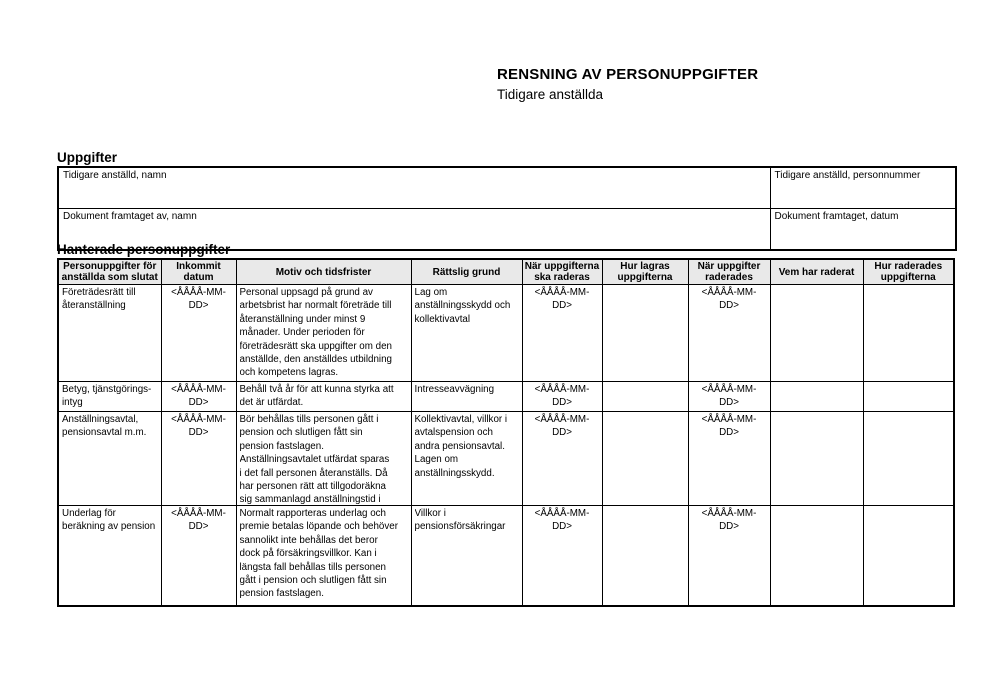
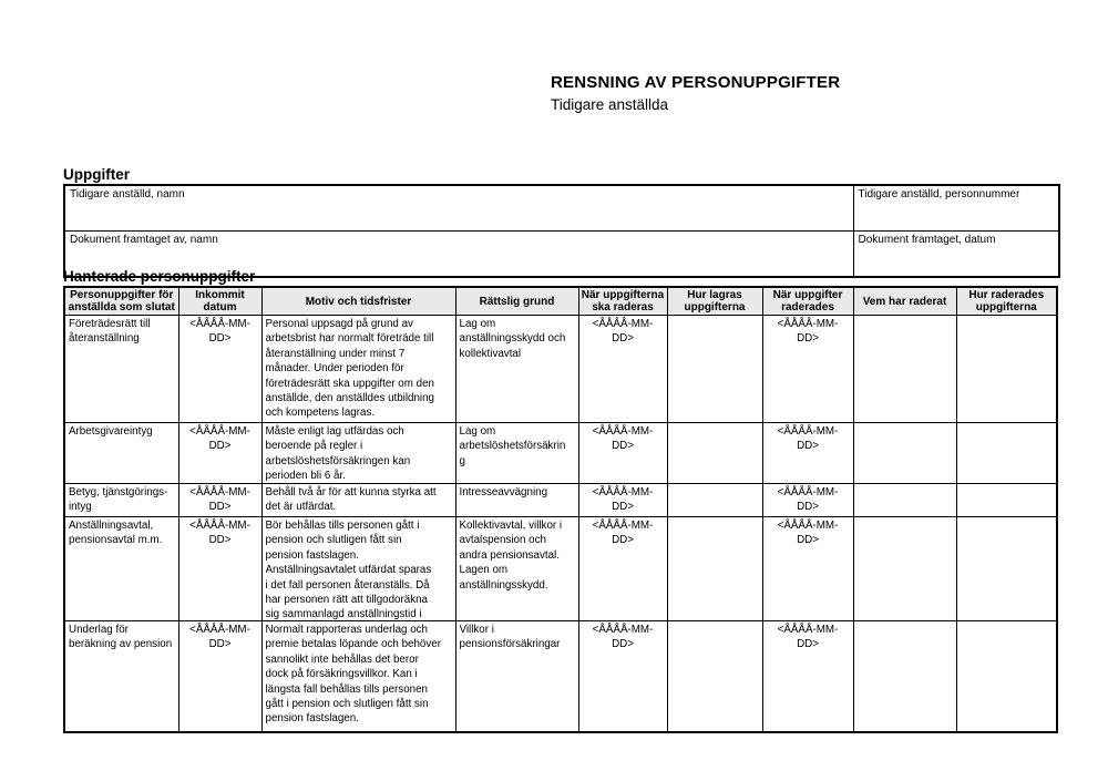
  RENSNING AV PERSONUPPGIFTER
  Tidigare anställda
  Uppgifter
  Tidigare anställd, namn	Tidigare anställd, personnummer
  Dokument framtaget av, namn	Dokument framtaget, datum
  Hanterade personuppgifter
  Personuppgifter för anställda som slutat	Inkommit datum	Motiv och tidsfrister	Rättslig grund	När uppgifterna ska raderas	Hur lagras uppgifterna	När uppgifter raderades	Vem har raderat	Hur raderades uppgifterna
- Företrädesrätt till återanställning	<ÅÅÅÅ-MM- DD>	Personal uppsagd på grund av arbetsbrist har normalt företräde till återanställning under minst 9 månader. Under perioden för företrädesrätt ska uppgifter om den anställde, den anställdes utbildning och kompetens lagras.	Lag om anställningsskydd och kollektivavtal	<ÅÅÅÅ-MM- DD>		<ÅÅÅÅ-MM- DD>
+ Företrädesrätt till återanställning	<ÅÅÅÅ-MM- DD>	Personal uppsagd på grund av arbetsbrist har normalt företräde till återanställning under minst 7 månader. Under perioden för företrädesrätt ska uppgifter om den anställde, den anställdes utbildning och kompetens lagras.	Lag om anställningsskydd och kollektivavtal	<ÅÅÅÅ-MM- DD>		<ÅÅÅÅ-MM- DD>
+ Arbetsgivareintyg	<ÅÅÅÅ-MM- DD>	Måste enligt lag utfärdas och beroende på regler i arbetslöshetsförsäkringen kan perioden bli 6 år.	Lag om arbetslöshetsförsäkrin g	<ÅÅÅÅ-MM- DD>		<ÅÅÅÅ-MM- DD>
  Betyg, tjänstgörings- intyg	<ÅÅÅÅ-MM- DD>	Behåll två år för att kunna styrka att det är utfärdat.	Intresseavvägning	<ÅÅÅÅ-MM- DD>		<ÅÅÅÅ-MM- DD>
  Anställningsavtal, pensionsavtal m.m.	<ÅÅÅÅ-MM- DD>	Bör behållas tills personen gått i pension och slutligen fått sin pension fastslagen. Anställningsavtalet utfärdat sparas i det fall personen återanställs. Då har personen rätt att tillgodoräkna sig sammanlagd anställningstid i	Kollektivavtal, villkor i avtalspension och andra pensionsavtal. Lagen om anställningsskydd.	<ÅÅÅÅ-MM- DD>		<ÅÅÅÅ-MM- DD>
  Underlag för beräkning av pension	<ÅÅÅÅ-MM- DD>	Normalt rapporteras underlag och premie betalas löpande och behöver sannolikt inte behållas det beror dock på försäkringsvillkor. Kan i längsta fall behållas tills personen gått i pension och slutligen fått sin pension fastslagen.	Villkor i pensionsförsäkringar	<ÅÅÅÅ-MM- DD>		<ÅÅÅÅ-MM- DD>
